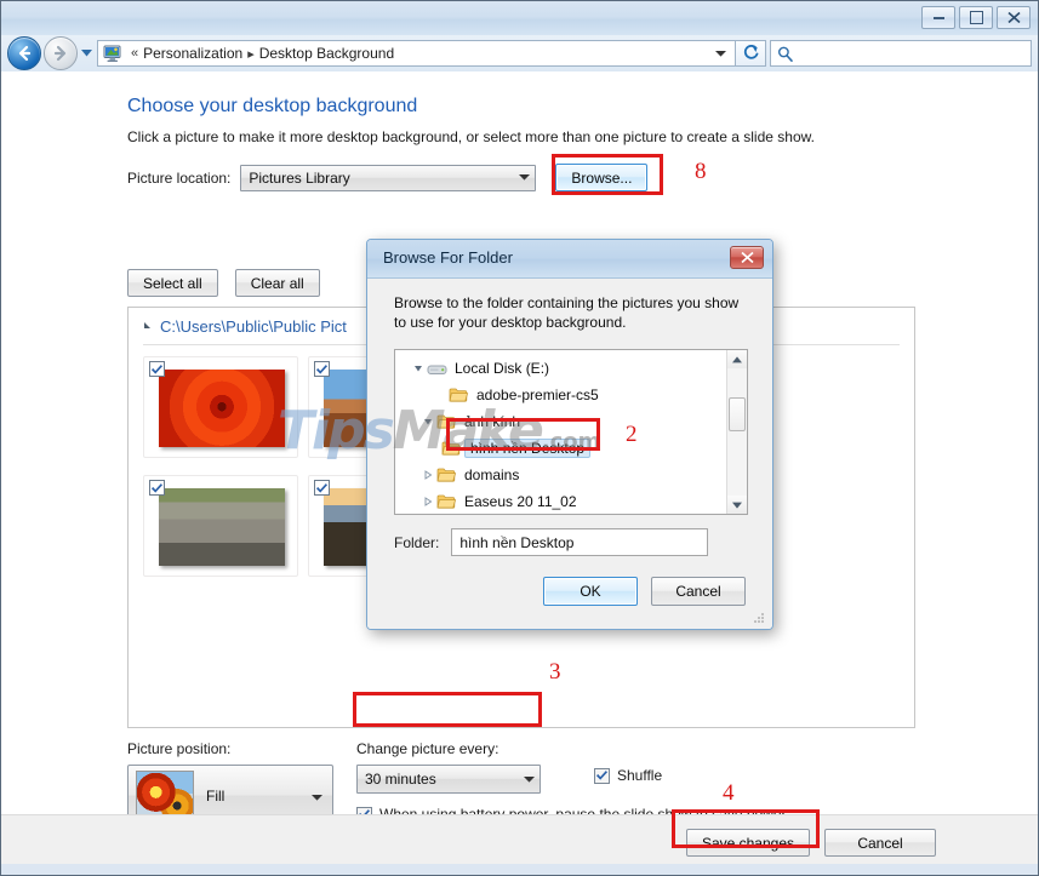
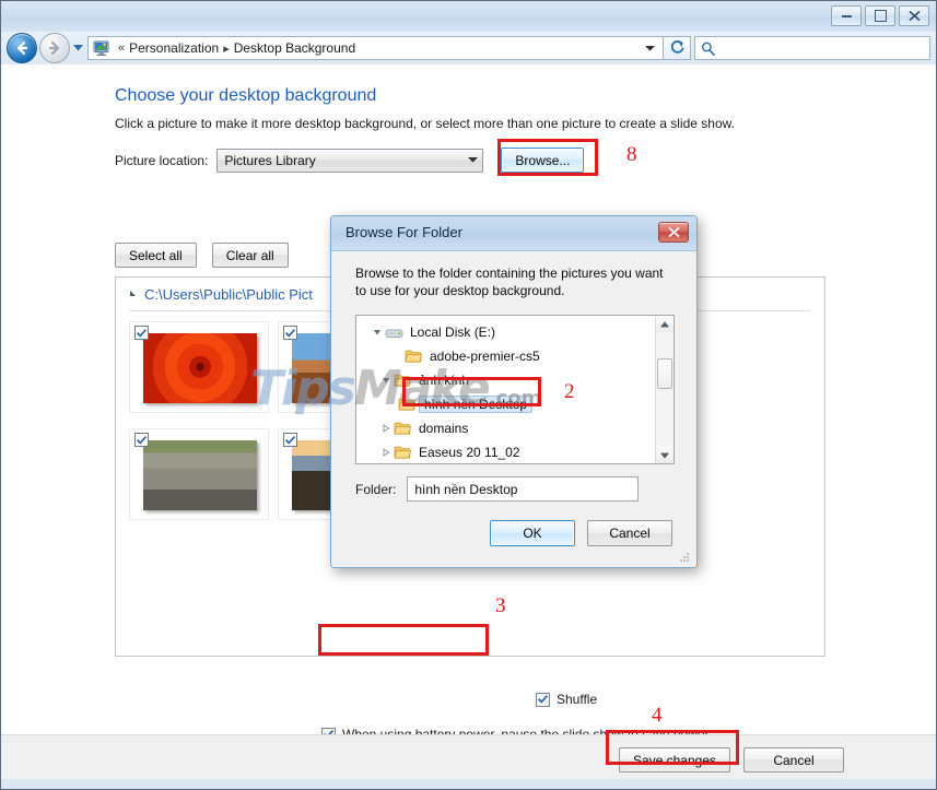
  «
  Personalization
  ▸
  Desktop Background
  Choose your desktop background
  Click a picture to make it more desktop background, or select more than one picture to create a slide show.
  Picture location:
  Pictures Library
  Browse...
  Select all
  Clear all
  C:\Users\Public\Public Pict
- Picture position:
- Fill
- Change picture every:
- 30 minutes
  Shuffle
  Save changes
  Cancel
  Browse For Folder
- Browse to the folder containing the pictures you show to use for your desktop background.
+ Browse to the folder containing the pictures you want to use for your desktop background.
  Local Disk (E:)
  adobe-premier-cs5
  ảnh kính
  hình nền Desktop
  domains
  Easeus 20 11_02
  Folder:
  hình nền Desktop
  OK
  Cancel
  TipsMake.com
  8
  2
  3
  4
